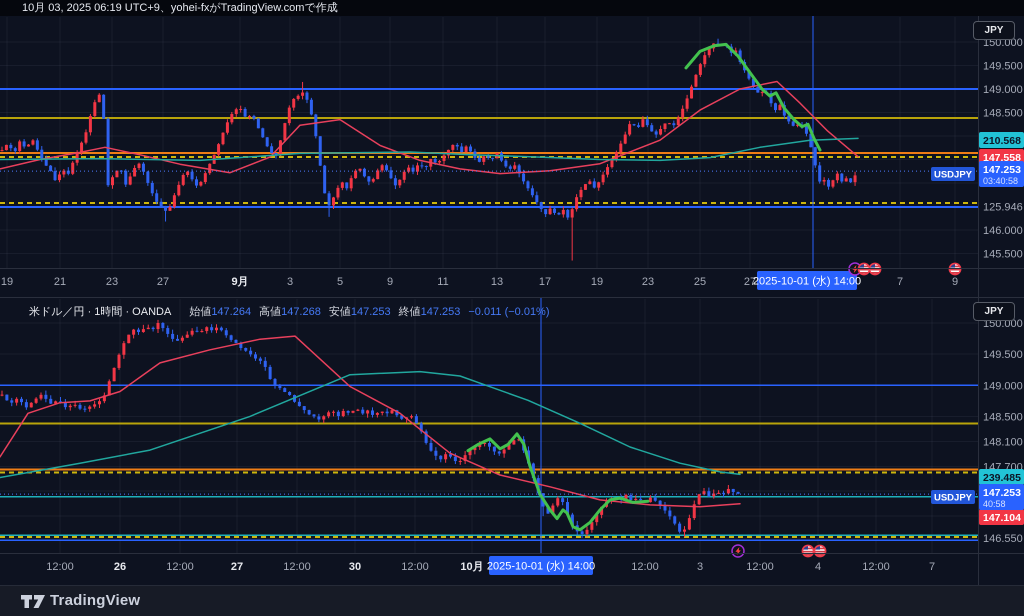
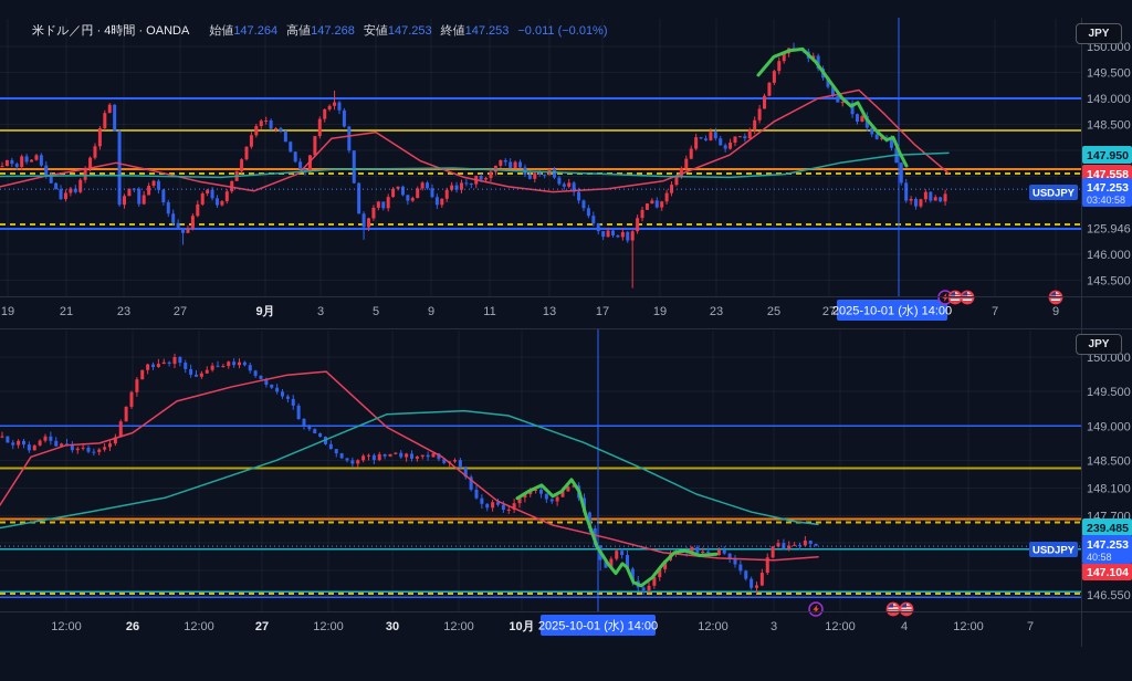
- 10月 03, 2025 06:19 UTC+9、yohei-fxがTradingView.comで作成
  19
  21
  23
  27
  9月
  3
  5
  9
  11
  13
  17
  19
  23
  25
  27
  7
  9
  2025-10-01 (水) 14:00
  150.000
  149.500
  149.000
  148.500
  125.946
  146.000
  145.500
- 210.568
+ 147.950
  147.558
  USDJPY
  147.253
  03:40:58
  12:00
  26
  12:00
  27
  12:00
  30
  12:00
  10月
  12:00
  3
  12:00
  4
  12:00
  7
  2025-10-01 (水) 14:00
  150.000
  149.500
  149.000
  148.500
  148.100
  147.700
  146.550
  239.485
  147.104
  USDJPY
  147.253
  40:58
+ 米ドル／円 · 4時間 · OANDA 始値147.264 高値147.268 安値147.253 終値147.253 −0.011 (−0.01%)
  JPY
- 米ドル／円 · 1時間 · OANDA 始値147.264 高値147.268 安値147.253 終値147.253 −0.011 (−0.01%)
  JPY
- TradingView
